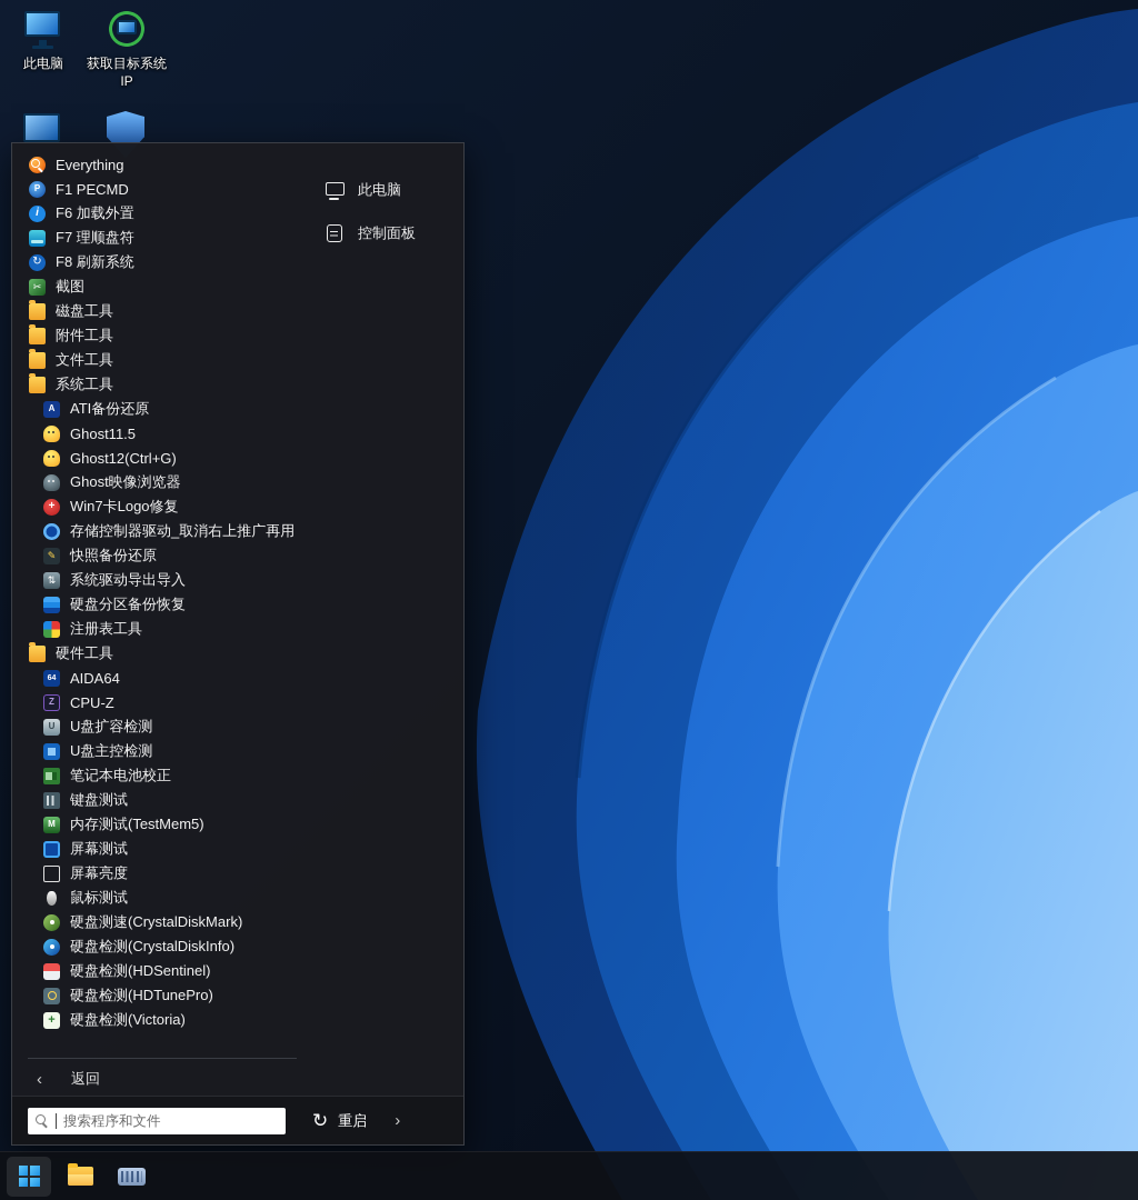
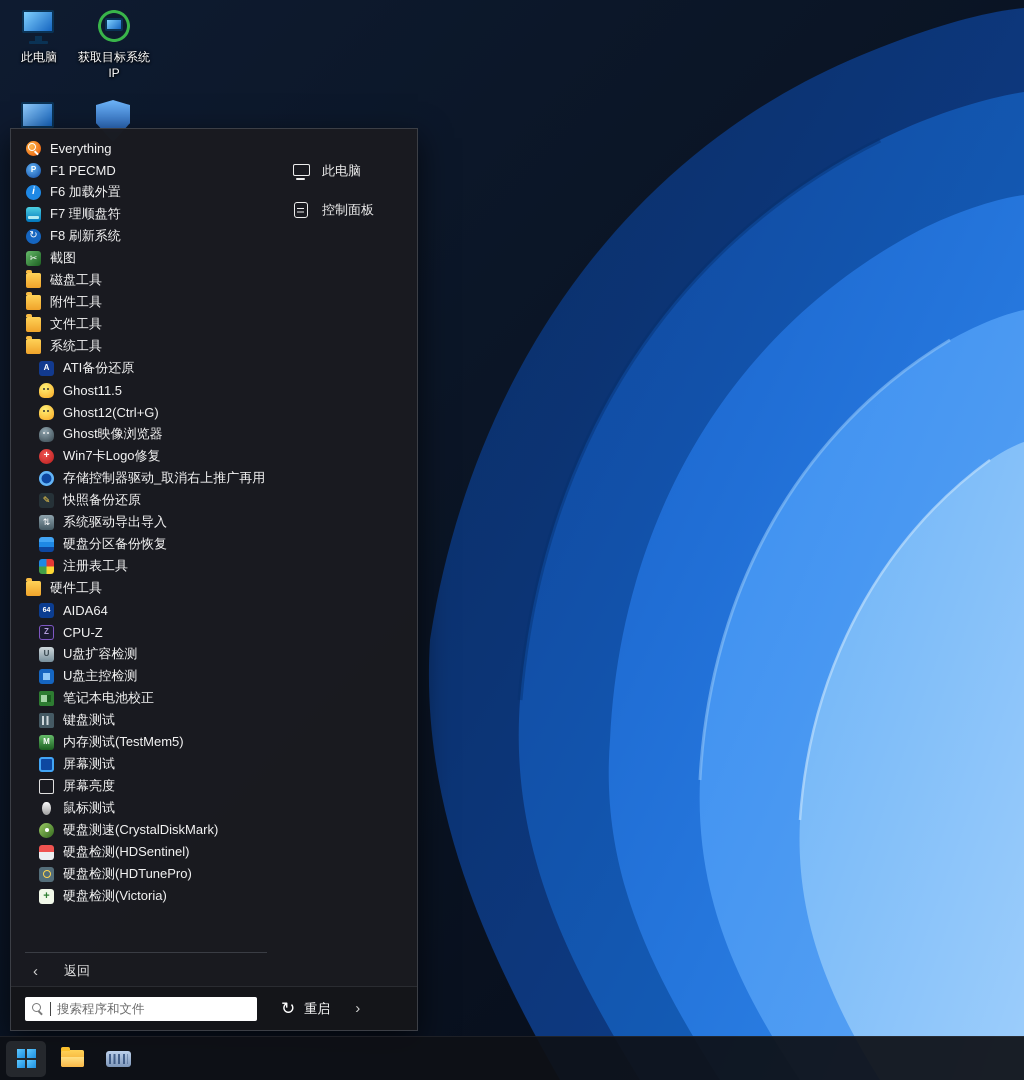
  此电脑
  获取目标系统IP
  Everything
  F1 PECMD
  F6 加载外置
  F7 理顺盘符
  F8 刷新系统
  截图
  磁盘工具
  附件工具
  文件工具
  系统工具
  ATI备份还原
  Ghost11.5
  Ghost12(Ctrl+G)
  Ghost映像浏览器
  Win7卡Logo修复
  存储控制器驱动_取消右上推广再用
  快照备份还原
  系统驱动导出导入
  硬盘分区备份恢复
  注册表工具
  硬件工具
  AIDA64
  CPU-Z
  U盘扩容检测
  U盘主控检测
  笔记本电池校正
  键盘测试
  内存测试(TestMem5)
  屏幕测试
  屏幕亮度
  鼠标测试
  硬盘测速(CrystalDiskMark)
- 硬盘检测(CrystalDiskInfo)
  硬盘检测(HDSentinel)
  硬盘检测(HDTunePro)
  硬盘检测(Victoria)
  此电脑
  控制面板
  ‹
  返回
  搜索程序和文件
  ↻
  重启
  ›
